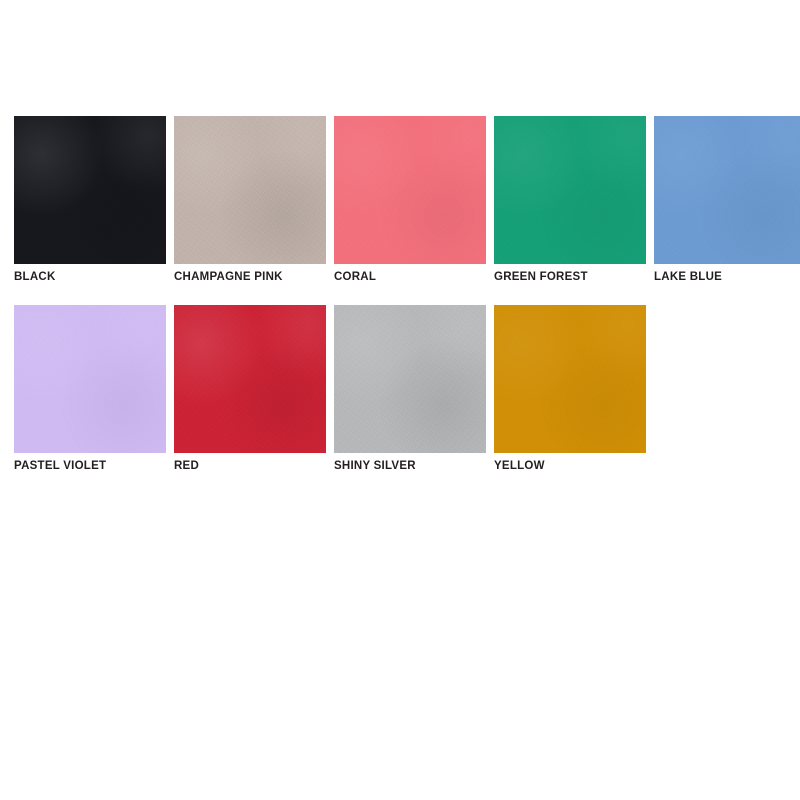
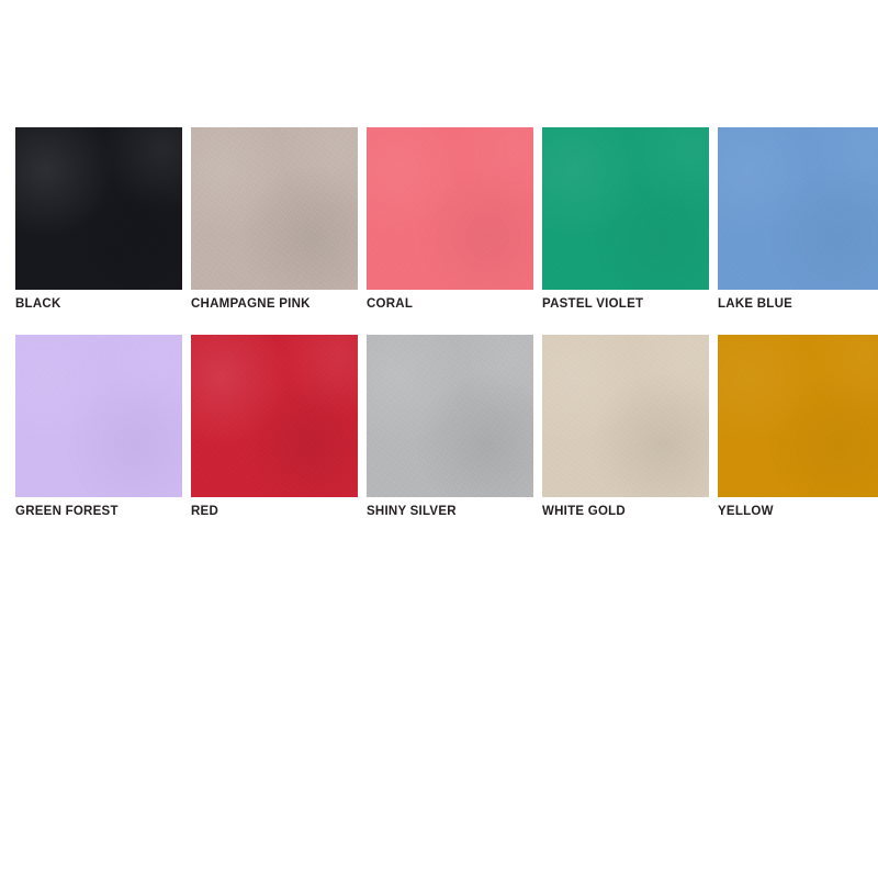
  BLACK
  CHAMPAGNE PINK
  CORAL
- GREEN FOREST
+ PASTEL VIOLET
  LAKE BLUE
- PASTEL VIOLET
+ GREEN FOREST
  RED
  SHINY SILVER
+ WHITE GOLD
  YELLOW
